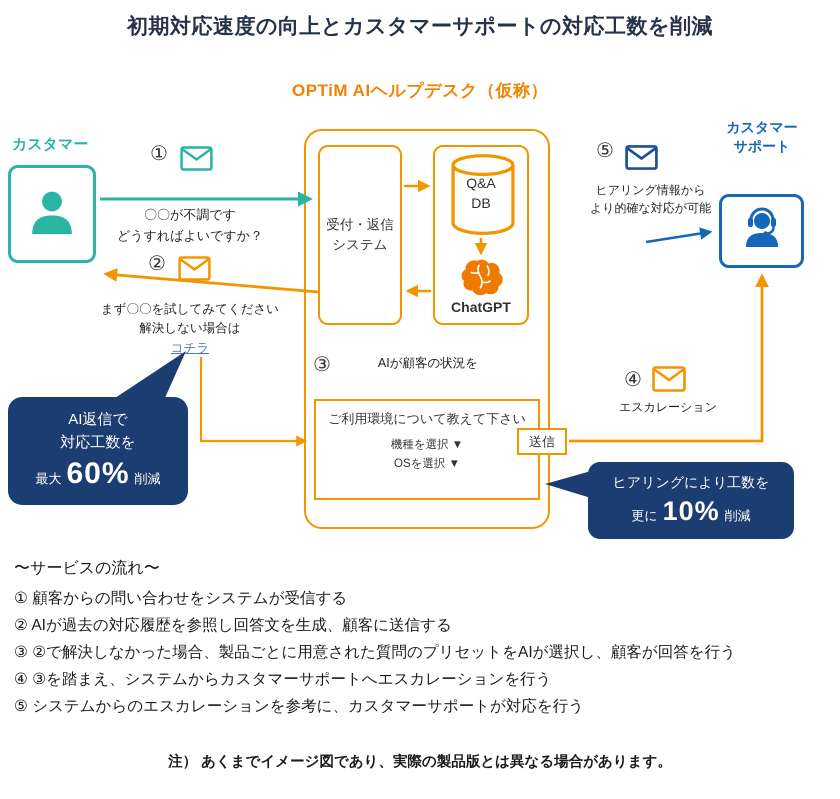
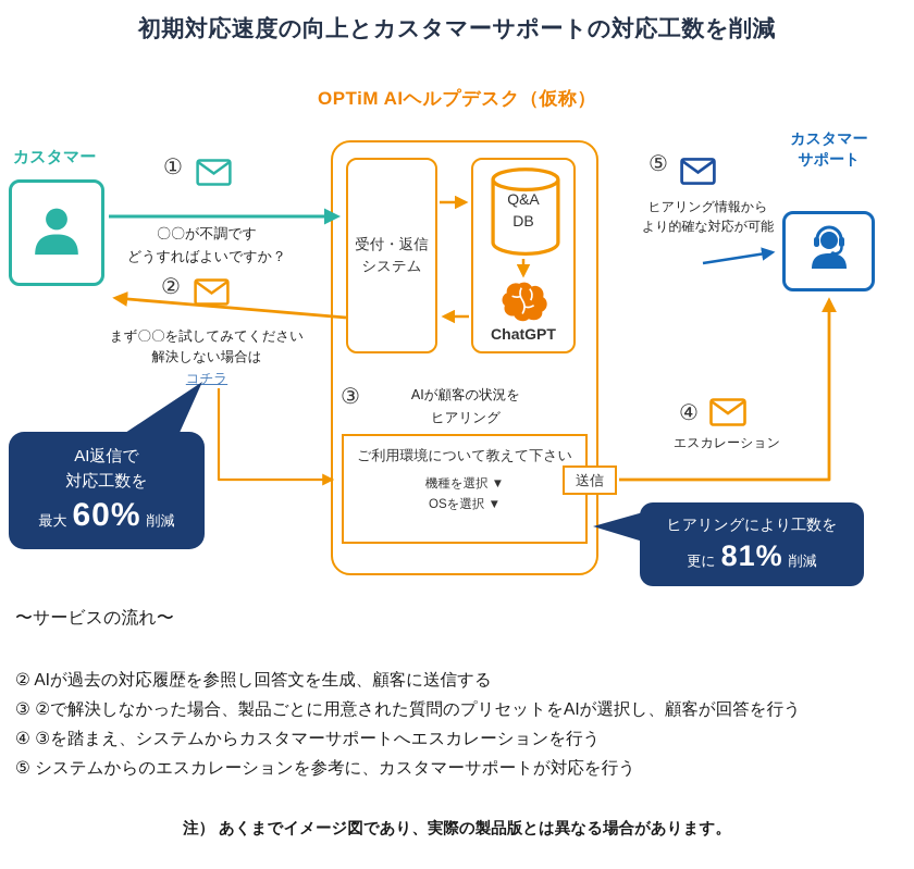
  初期対応速度の向上とカスタマーサポートの対応工数を削減
  OPTiM AIヘルプデスク（仮称）
  カスタマー
  カスタマー
  サポート
  受付・返信
  システム
  Q&A
  DB
  ChatGPT
  ①
  〇〇が不調です
  どうすればよいですか？
  ②
  まず〇〇を試してみてください
  解決しない場合は
  コチラ
  ③
  AIが顧客の状況を
+ ヒアリング
  ご利用環境について教えて下さい
  機種を選択 ▼
  OSを選択 ▼
  送信
  ④
  エスカレーション
  ⑤
  ヒアリング情報から
  より的確な対応が可能
  AI返信で
  対応工数を
  最大
  60%
  削減
  ヒアリングにより工数を
  更に
- 10%
+ 81%
  削減
  〜サービスの流れ〜
- ① 顧客からの問い合わせをシステムが受信する
  ② AIが過去の対応履歴を参照し回答文を生成、顧客に送信する
  ③ ②で解決しなかった場合、製品ごとに用意された質問のプリセットをAIが選択し、顧客が回答を行う
  ④ ③を踏まえ、システムからカスタマーサポートへエスカレーションを行う
  ⑤ システムからのエスカレーションを参考に、カスタマーサポートが対応を行う
  注） あくまでイメージ図であり、実際の製品版とは異なる場合があります。
